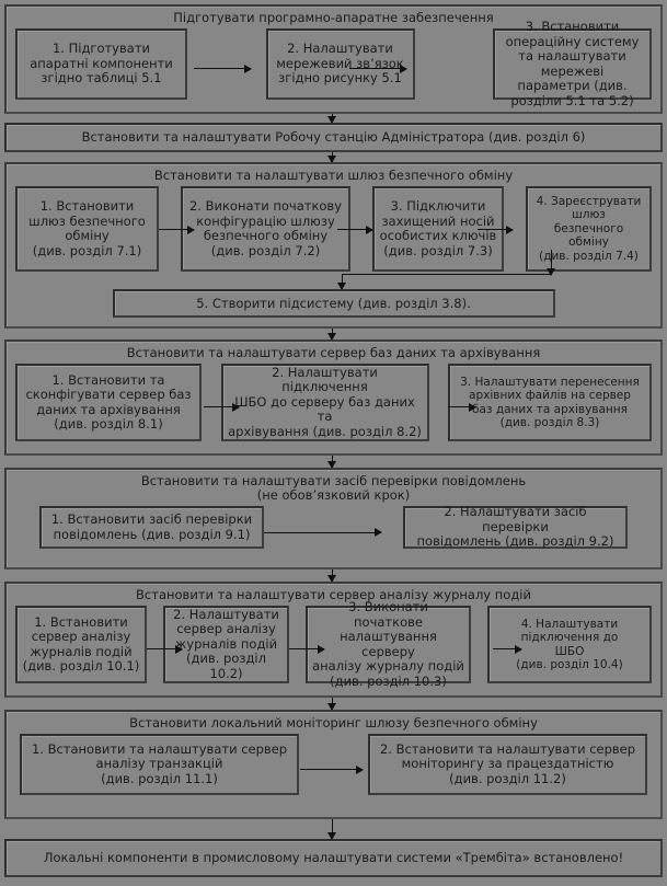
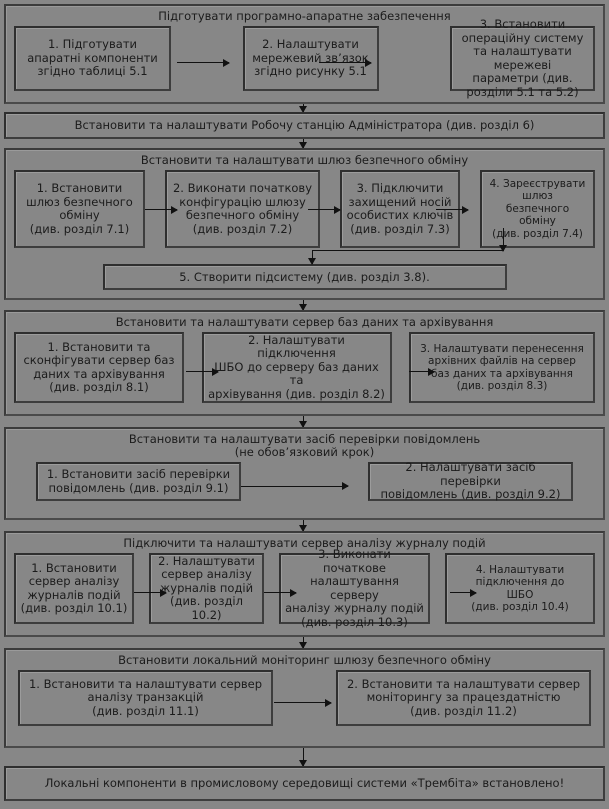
  Підготувати програмно-апаратне забезпечення
  1. Підготувати
  апаратні компоненти
  згідно таблиці 5.1
  2. Налаштувати
  мережевий зв’язок
  згідно рисунку 5.1
  3. Встановити операційну систему
  та налаштувати мережеві
  параметри (див. розділи 5.1 та 5.2)
  Встановити та налаштувати Робочу станцію Адміністратора (див. розділ 6)
  Встановити та налаштувати шлюз безпечного обміну
  1. Встановити
  шлюз безпечного
  обміну
  (див. розділ 7.1)
  2. Виконати початкову
  конфігурацію шлюзу
  безпечного обміну
  (див. розділ 7.2)
  3. Підключити
  захищений носій
  особистих ключів
  (див. розділ 7.3)
  4. Зареєструвати
  шлюз
  безпечного обміну
  (див. розділ 7.4)
  5. Створити підсистему (див. розділ 3.8).
  Встановити та налаштувати сервер баз даних та архівування
  1. Встановити та
  сконфігувати сервер баз
  даних та архівування
  (див. розділ 8.1)
  2. Налаштувати підключення
  ШБО до серверу баз даних та
  архівування (див. розділ 8.2)
  3. Налаштувати перенесення
  архівних файлів на сервер
  баз даних та архівування
  (див. розділ 8.3)
  Встановити та налаштувати засіб перевірки повідомлень
  (не обов’язковий крок)
  1. Встановити засіб перевірки
  повідомлень (див. розділ 9.1)
  2. Налаштувати засіб перевірки
  повідомлень (див. розділ 9.2)
- Встановити та налаштувати сервер аналізу журналу подій
+ Підключити та налаштувати сервер аналізу журналу подій
  1. Встановити
  сервер аналізу
  журналів подій
  (див. розділ 10.1)
  2. Налаштувати
  сервер аналізу
  журналів подій
  (див. розділ 10.2)
  3. Виконати початкове
  налаштування серверу
  аналізу журналу подій
  (див. розділ 10.3)
  4. Налаштувати
  підключення до
  ШБО
  (див. розділ 10.4)
  Встановити локальний моніторинг шлюзу безпечного обміну
  1. Встановити та налаштувати сервер
  аналізу транзакцій
  (див. розділ 11.1)
  2. Встановити та налаштувати сервер
  моніторингу за працездатністю
  (див. розділ 11.2)
- Локальні компоненти в промисловому налаштувати системи «Трембіта» встановлено!
+ Локальні компоненти в промисловому середовищі системи «Трембіта» встановлено!
